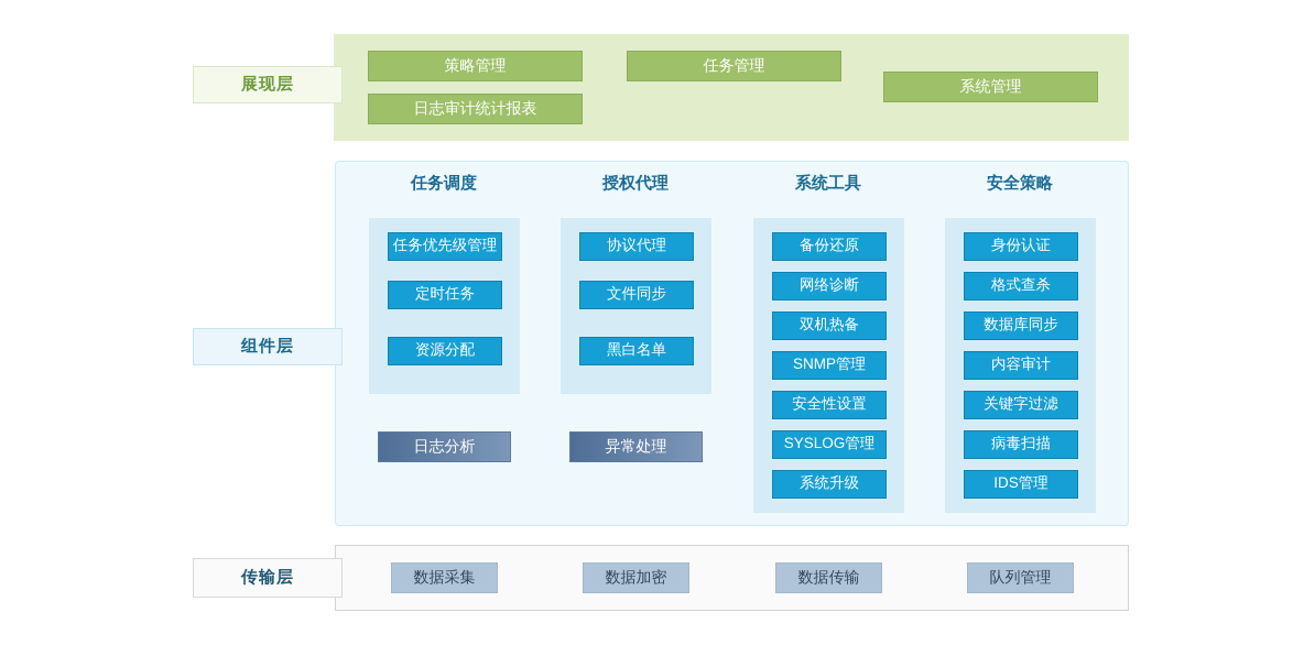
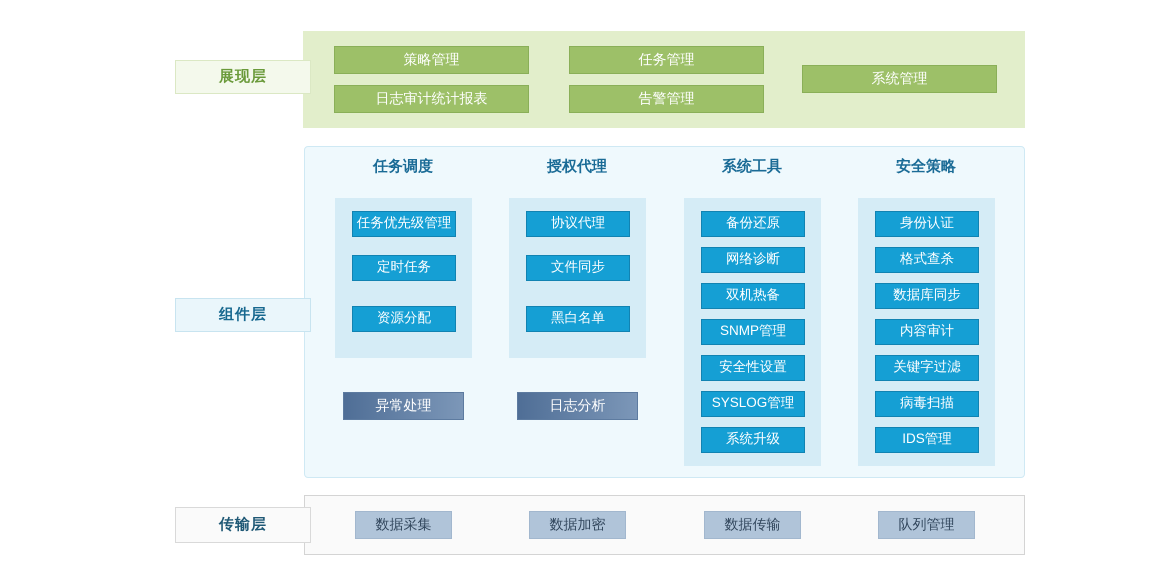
  展现层
  策略管理
  任务管理
  日志审计统计报表
+ 告警管理
  系统管理
  组件层
  任务调度
  任务优先级管理
  定时任务
  资源分配
- 日志分析
+ 异常处理
  授权代理
  协议代理
  文件同步
  黑白名单
- 异常处理
+ 日志分析
  系统工具
  备份还原
  网络诊断
  双机热备
  SNMP管理
  安全性设置
  SYSLOG管理
  系统升级
  安全策略
  身份认证
  格式查杀
  数据库同步
  内容审计
  关键字过滤
  病毒扫描
  IDS管理
  传输层
  数据采集
  数据加密
  数据传输
  队列管理
